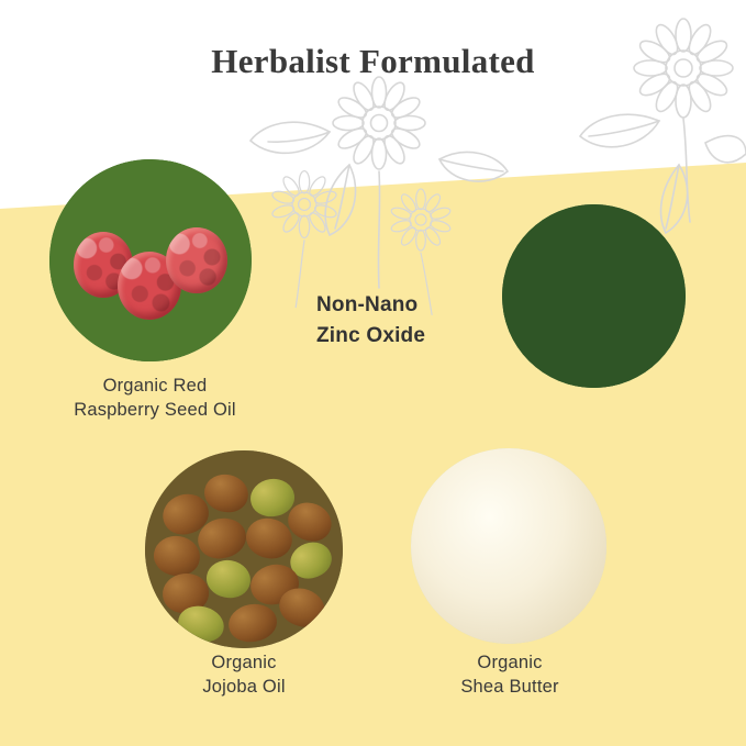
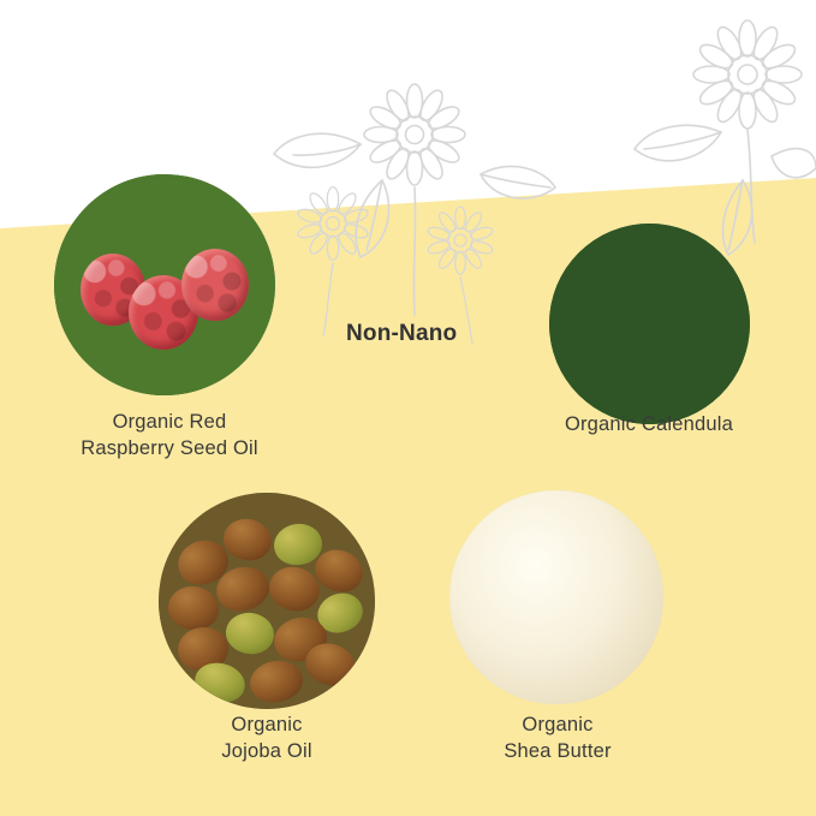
- Herbalist Formulated
  Organic Red
  Raspberry Seed Oil
+ Organic Calendula
  Non-Nano
- Zinc Oxide
  Organic
  Jojoba Oil
  Organic
  Shea Butter
